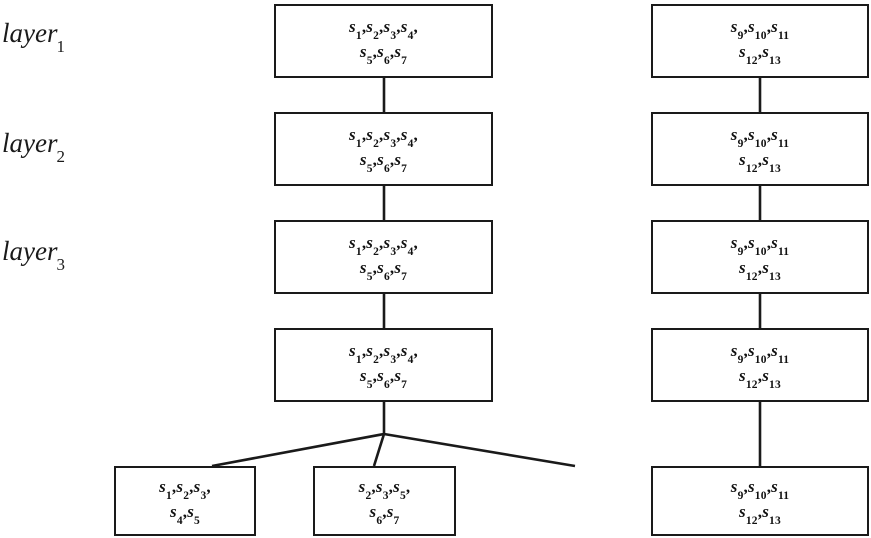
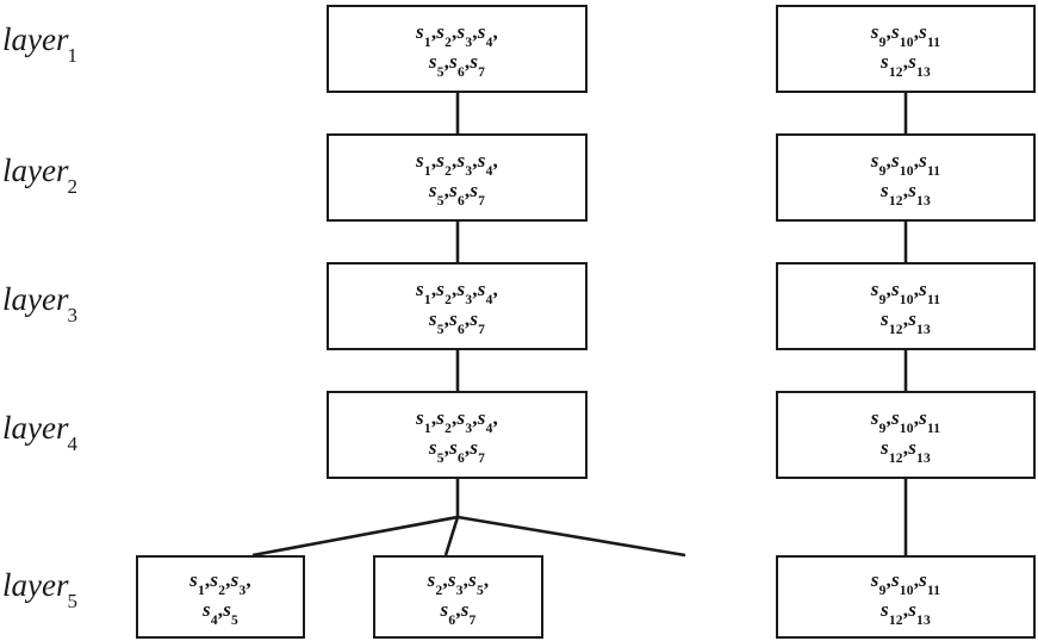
  layer1
  layer2
  layer3
+ layer4
+ layer5
  s1,s2,s3,s4,
  s5,s6,s7
  s9,s10,s11
  s12,s13
  s1,s2,s3,s4,
  s5,s6,s7
  s9,s10,s11
  s12,s13
  s1,s2,s3,s4,
  s5,s6,s7
  s9,s10,s11
  s12,s13
  s1,s2,s3,s4,
  s5,s6,s7
  s9,s10,s11
  s12,s13
  s1,s2,s3,
  s4,s5
  s2,s3,s5,
  s6,s7
  s9,s10,s11
  s12,s13
